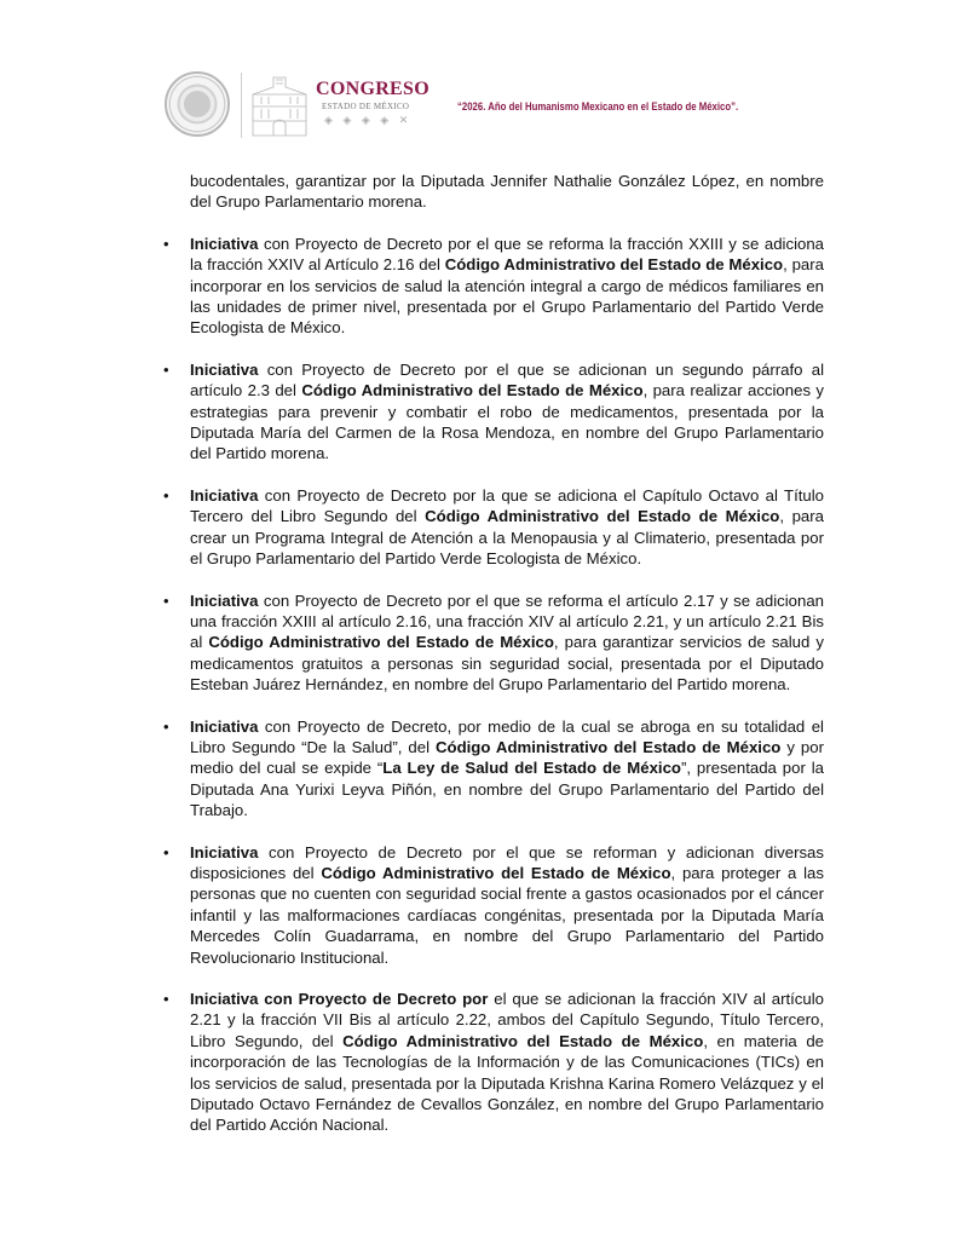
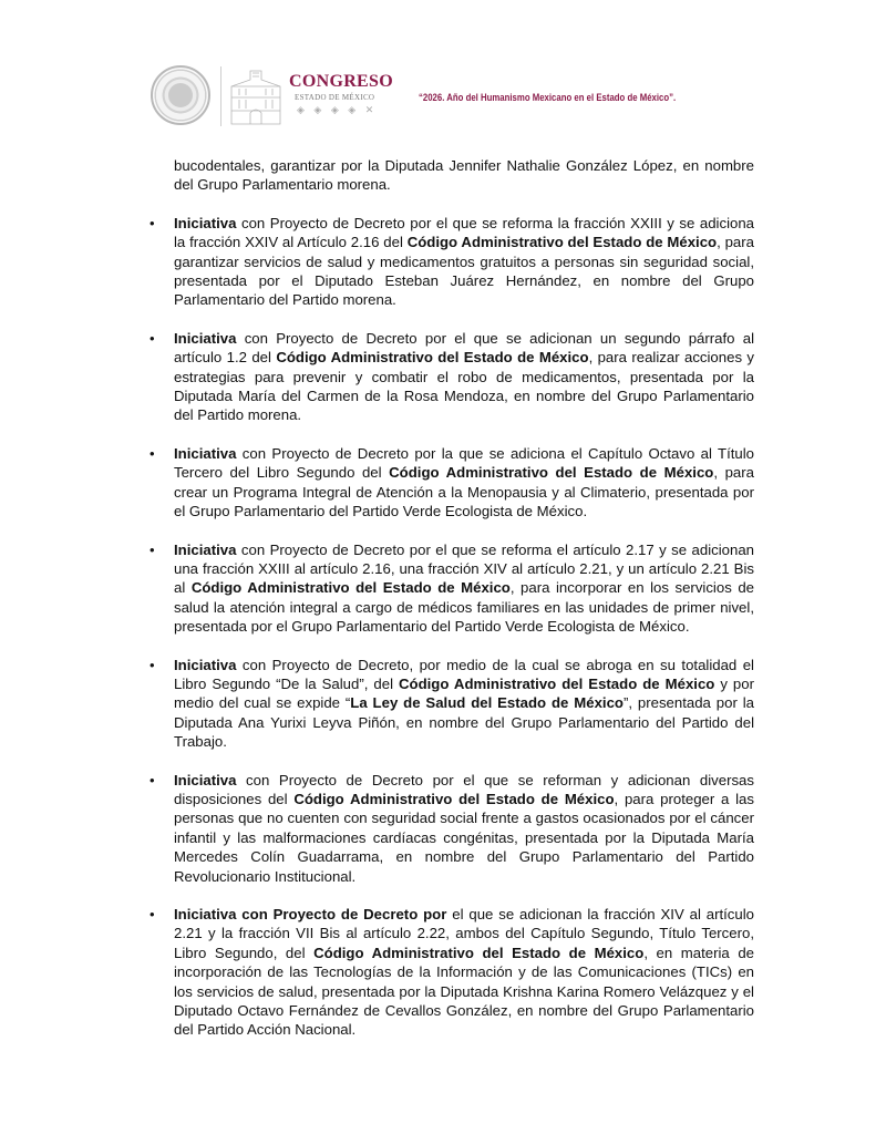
  CONGRESO
  ESTADO DE MÉXICO
  ◈ ◈ ◈ ◈ ✕
  “2026. Año del Humanismo Mexicano en el Estado de México”.
  bucodentales, garantizar por la Diputada Jennifer Nathalie González López, en nombre del Grupo Parlamentario morena.
  •
- Iniciativa con Proyecto de Decreto por el que se reforma la fracción XXIII y se adiciona la fracción XXIV al Artículo 2.16 del Código Administrativo del Estado de México, para incorporar en los servicios de salud la atención integral a cargo de médicos familiares en las unidades de primer nivel, presentada por el Grupo Parlamentario del Partido Verde Ecologista de México.
+ Iniciativa con Proyecto de Decreto por el que se reforma la fracción XXIII y se adiciona la fracción XXIV al Artículo 2.16 del Código Administrativo del Estado de México, para garantizar servicios de salud y medicamentos gratuitos a personas sin seguridad social, presentada por el Diputado Esteban Juárez Hernández, en nombre del Grupo Parlamentario del Partido morena.
  •
- Iniciativa con Proyecto de Decreto por el que se adicionan un segundo párrafo al artículo 2.3 del Código Administrativo del Estado de México, para realizar acciones y estrategias para prevenir y combatir el robo de medicamentos, presentada por la Diputada María del Carmen de la Rosa Mendoza, en nombre del Grupo Parlamentario del Partido morena.
+ Iniciativa con Proyecto de Decreto por el que se adicionan un segundo párrafo al artículo 1.2 del Código Administrativo del Estado de México, para realizar acciones y estrategias para prevenir y combatir el robo de medicamentos, presentada por la Diputada María del Carmen de la Rosa Mendoza, en nombre del Grupo Parlamentario del Partido morena.
  •
  Iniciativa con Proyecto de Decreto por la que se adiciona el Capítulo Octavo al Título Tercero del Libro Segundo del Código Administrativo del Estado de México, para crear un Programa Integral de Atención a la Menopausia y al Climaterio, presentada por el Grupo Parlamentario del Partido Verde Ecologista de México.
  •
- Iniciativa con Proyecto de Decreto por el que se reforma el artículo 2.17 y se adicionan una fracción XXIII al artículo 2.16, una fracción XIV al artículo 2.21, y un artículo 2.21 Bis al Código Administrativo del Estado de México, para garantizar servicios de salud y medicamentos gratuitos a personas sin seguridad social, presentada por el Diputado Esteban Juárez Hernández, en nombre del Grupo Parlamentario del Partido morena.
+ Iniciativa con Proyecto de Decreto por el que se reforma el artículo 2.17 y se adicionan una fracción XXIII al artículo 2.16, una fracción XIV al artículo 2.21, y un artículo 2.21 Bis al Código Administrativo del Estado de México, para incorporar en los servicios de salud la atención integral a cargo de médicos familiares en las unidades de primer nivel, presentada por el Grupo Parlamentario del Partido Verde Ecologista de México.
  •
  Iniciativa con Proyecto de Decreto, por medio de la cual se abroga en su totalidad el Libro Segundo “De la Salud”, del Código Administrativo del Estado de México y por medio del cual se expide “La Ley de Salud del Estado de México”, presentada por la Diputada Ana Yurixi Leyva Piñón, en nombre del Grupo Parlamentario del Partido del Trabajo.
  •
  Iniciativa con Proyecto de Decreto por el que se reforman y adicionan diversas disposiciones del Código Administrativo del Estado de México, para proteger a las personas que no cuenten con seguridad social frente a gastos ocasionados por el cáncer infantil y las malformaciones cardíacas congénitas, presentada por la Diputada María Mercedes Colín Guadarrama, en nombre del Grupo Parlamentario del Partido Revolucionario Institucional.
  •
  Iniciativa con Proyecto de Decreto por el que se adicionan la fracción XIV al artículo 2.21 y la fracción VII Bis al artículo 2.22, ambos del Capítulo Segundo, Título Tercero, Libro Segundo, del Código Administrativo del Estado de México, en materia de incorporación de las Tecnologías de la Información y de las Comunicaciones (TICs) en los servicios de salud, presentada por la Diputada Krishna Karina Romero Velázquez y el Diputado Octavo Fernández de Cevallos González, en nombre del Grupo Parlamentario del Partido Acción Nacional.
